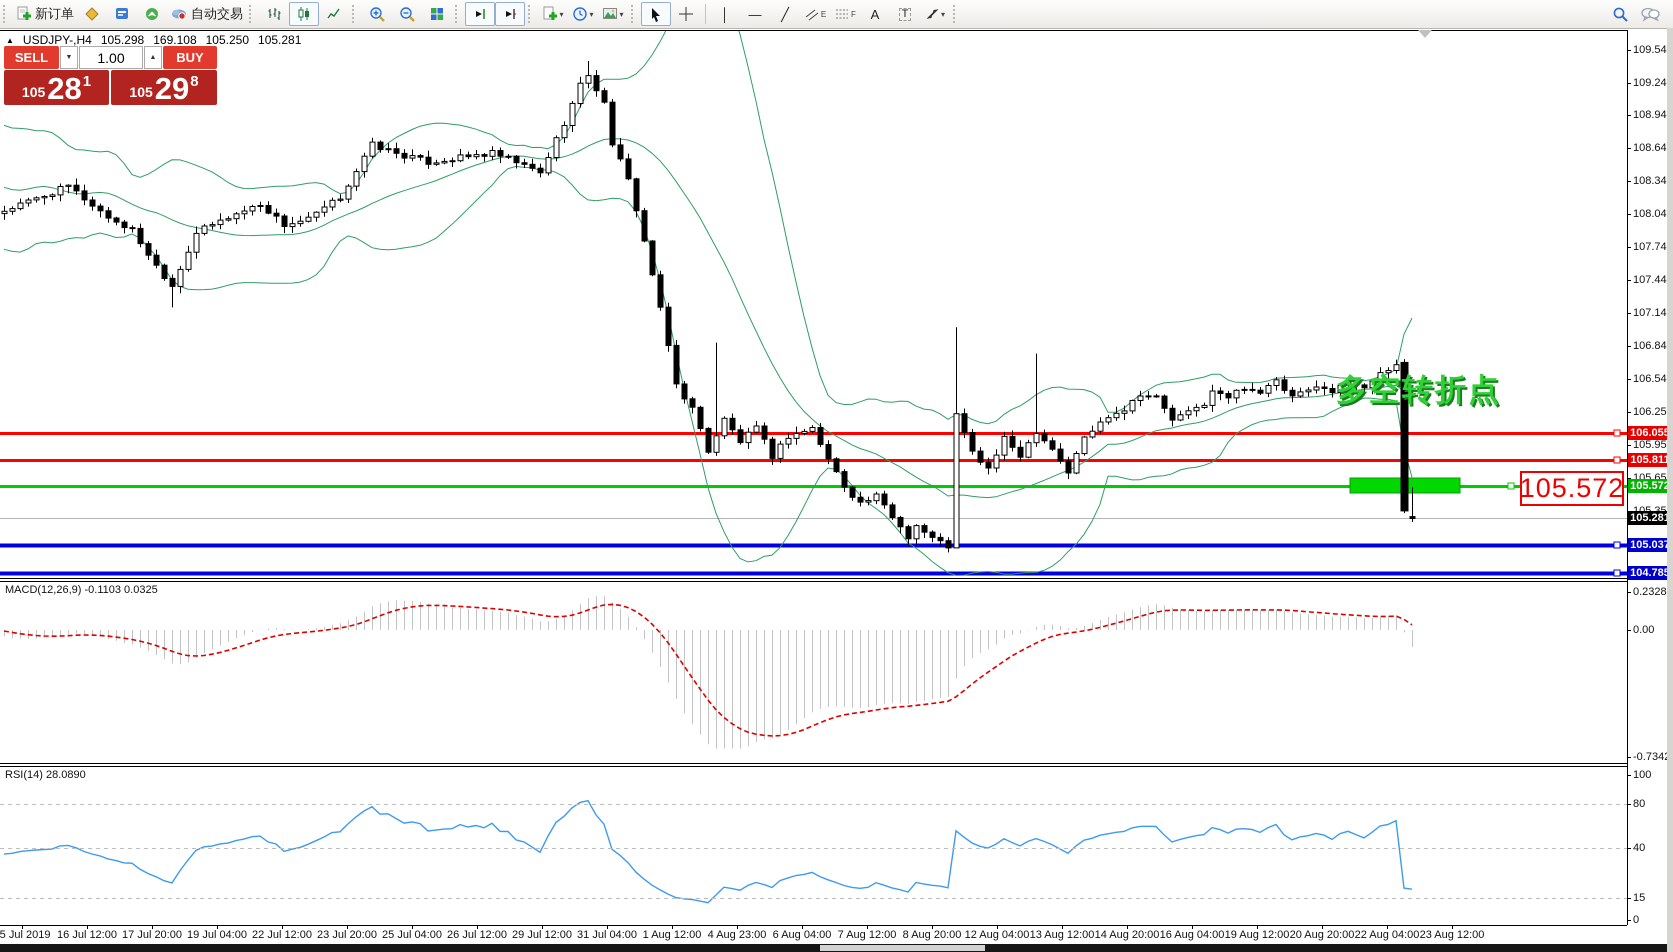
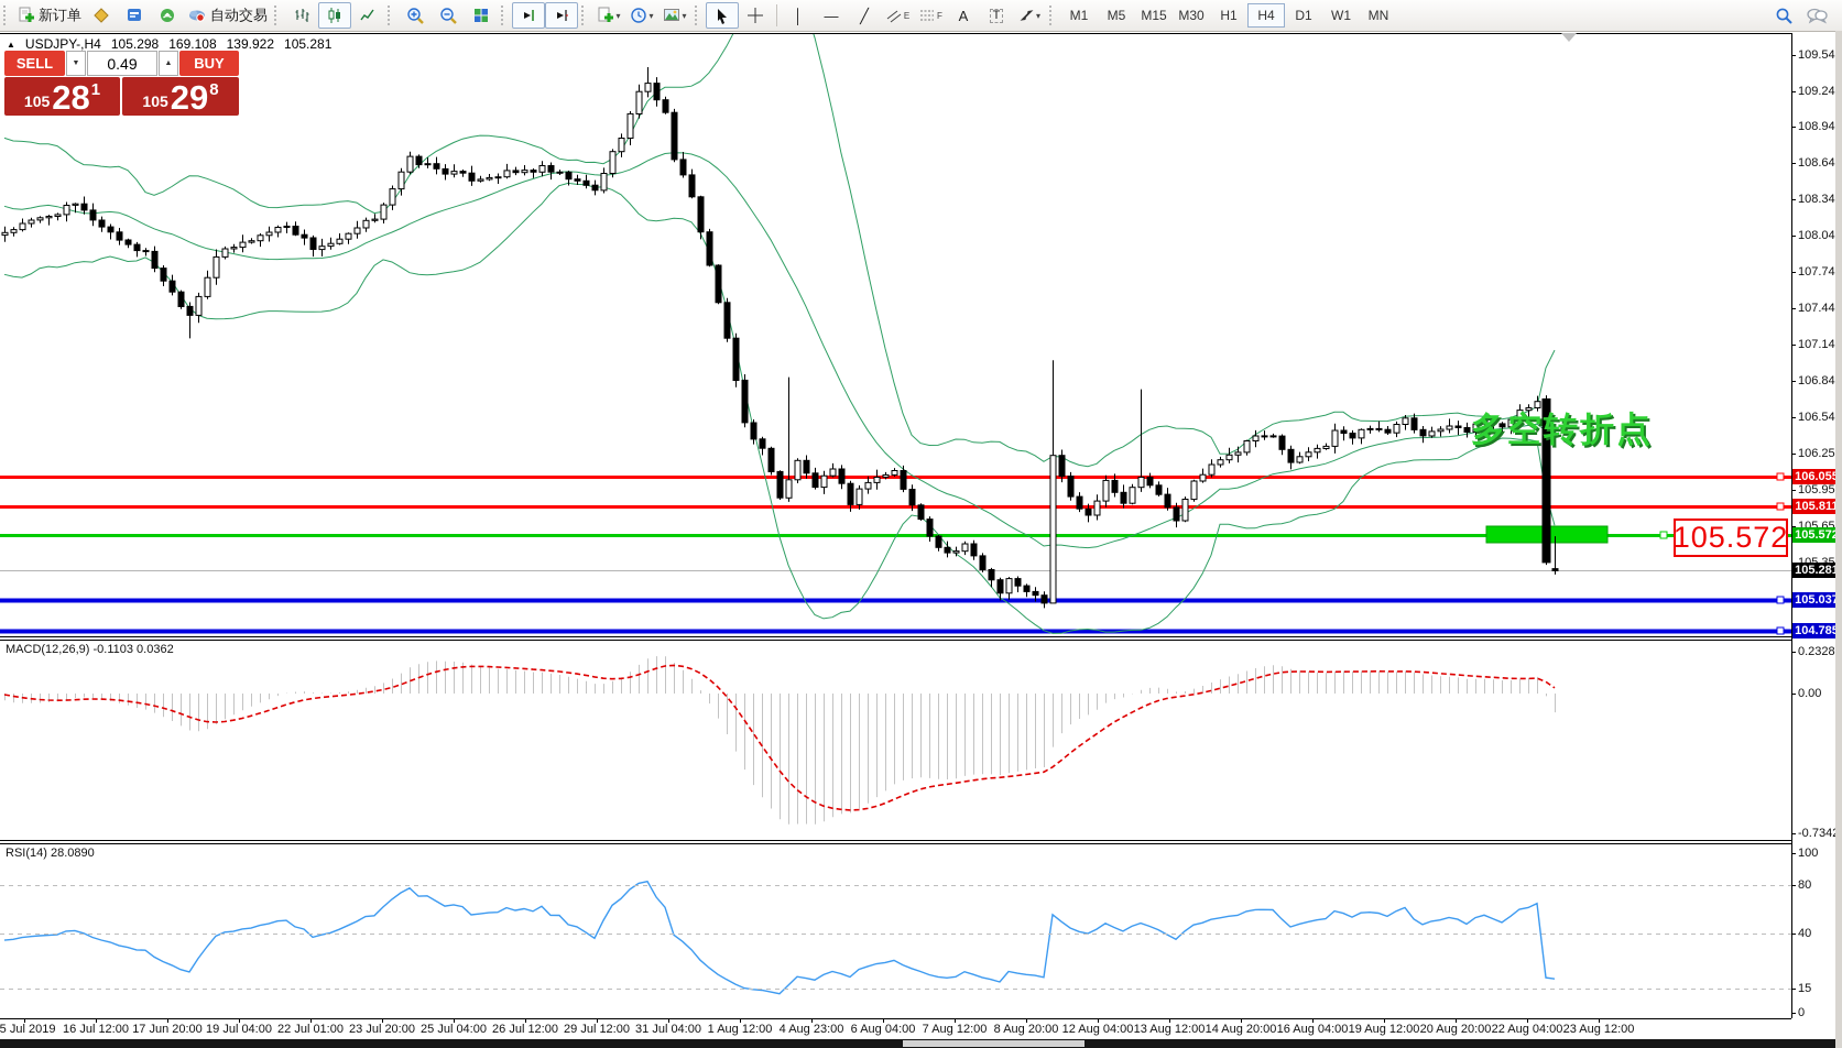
  新订单
  自动交易
  ▾
  ▾
  ▾
  │
  —
  ╱
  E
  F
  A
  T
  ▾
+ M1
+ M5
+ M15
+ M30
+ H1
+ H4
+ D1
+ W1
+ MN
  ▲
  USDJPY-,H4
  105.298
  169.108
- 105.250
+ 139.922
  105.281
  SELL
- 1.00
+ 0.49
  BUY
  105
  28
  1
  105
  29
  8
  多空转折点
  105.572
- MACD(12,26,9) -0.1103 0.0325
+ MACD(12,26,9) -0.1103 0.0362
  RSI(14) 28.0890
  109.54
  109.24
  108.94
  108.64
  108.34
  108.04
  107.74
  107.44
  107.14
  106.84
  106.54
  106.25
  105.95
  105.65
  105.28
  106.05
  105.81
  105.57
  105.03
  104.78
  0.2328
  0.00
  -0.734
  100
  0
  80
  40
  15
  5 Jul 2019
  16 Jul 12:00
- 17 Jul 20:00
+ 17 Jun 20:00
  19 Jul 04:00
- 22 Jul 12:00
+ 22 Jul 01:00
  23 Jul 20:00
  25 Jul 04:00
  26 Jul 12:00
  29 Jul 12:00
  31 Jul 04:00
  1 Aug 12:00
  4 Aug 23:00
  6 Aug 04:00
  7 Aug 12:00
  8 Aug 20:00
  12 Aug 04:00
  13 Aug 12:00
  14 Aug 20:00
  16 Aug 04:00
  19 Aug 12:00
  20 Aug 20:00
  22 Aug 04:00
  23 Aug 12:00
